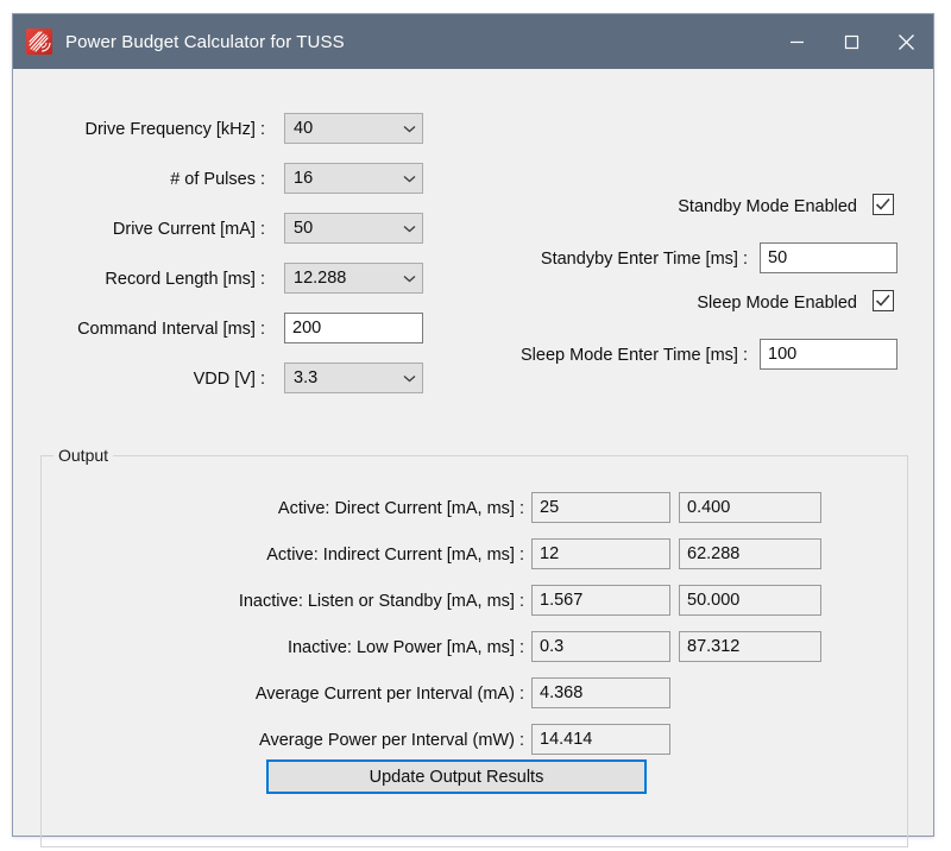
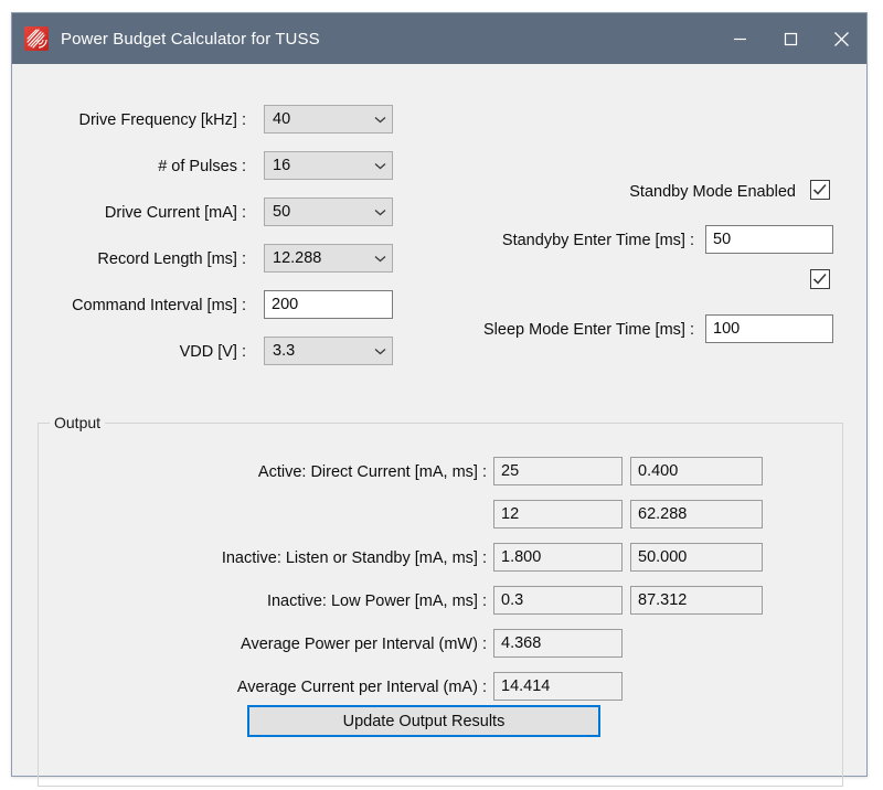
  Power Budget Calculator for TUSS
  Drive Frequency [kHz] :
  40
  # of Pulses :
  16
  Drive Current [mA] :
  50
  Record Length [ms] :
  12.288
  Command Interval [ms] :
  200
  VDD [V] :
  3.3
  Standby Mode Enabled
  Standyby Enter Time [ms] :
  50
- Sleep Mode Enabled
  Sleep Mode Enter Time [ms] :
  100
  Output
  Active: Direct Current [mA, ms] :
  25
  0.400
- Active: Indirect Current [mA, ms] :
  12
  62.288
  Inactive: Listen or Standby [mA, ms] :
- 1.567
+ 1.800
  50.000
  Inactive: Low Power [mA, ms] :
  0.3
  87.312
- Average Current per Interval (mA) :
+ Average Power per Interval (mW) :
  4.368
- Average Power per Interval (mW) :
+ Average Current per Interval (mA) :
  14.414
  Update Output Results
